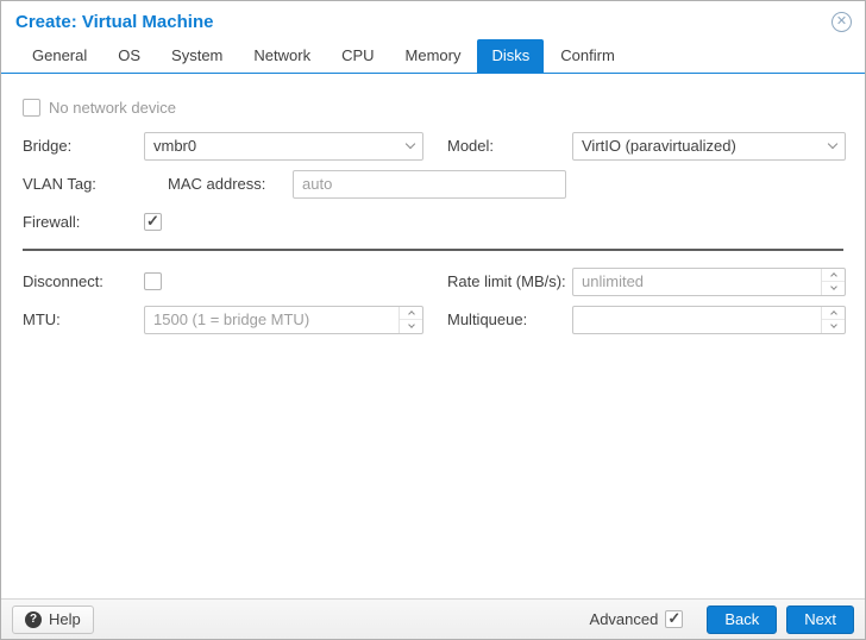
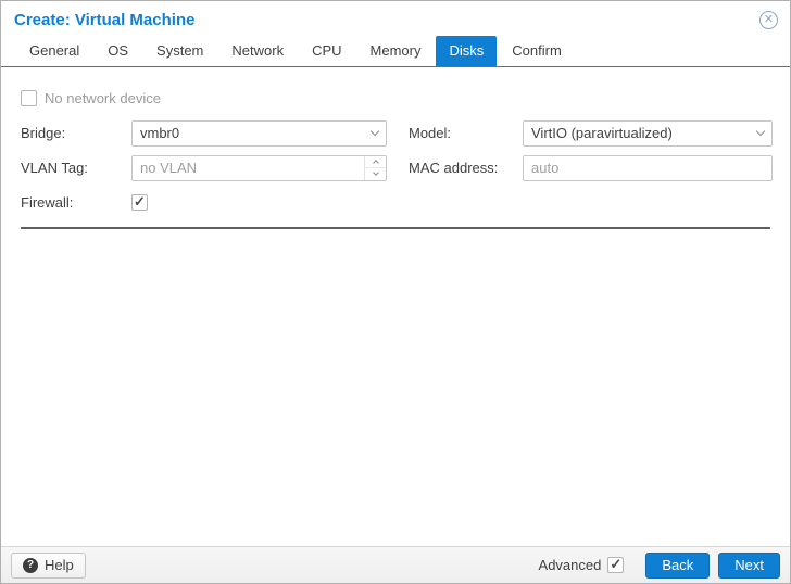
  Create: Virtual Machine
  ✕
  General
  OS
  System
  Network
  CPU
  Memory
  Disks
  Confirm
  No network device
  Bridge:
  vmbr0
  Model:
  VirtIO (paravirtualized)
  VLAN Tag:
+ no VLAN
  MAC address:
  auto
  Firewall:
- Disconnect:
- Rate limit (MB/s):
- unlimited
- MTU:
- 1500 (1 = bridge MTU)
- Multiqueue:
  ?
  Help
  Advanced
  Back
  Next
